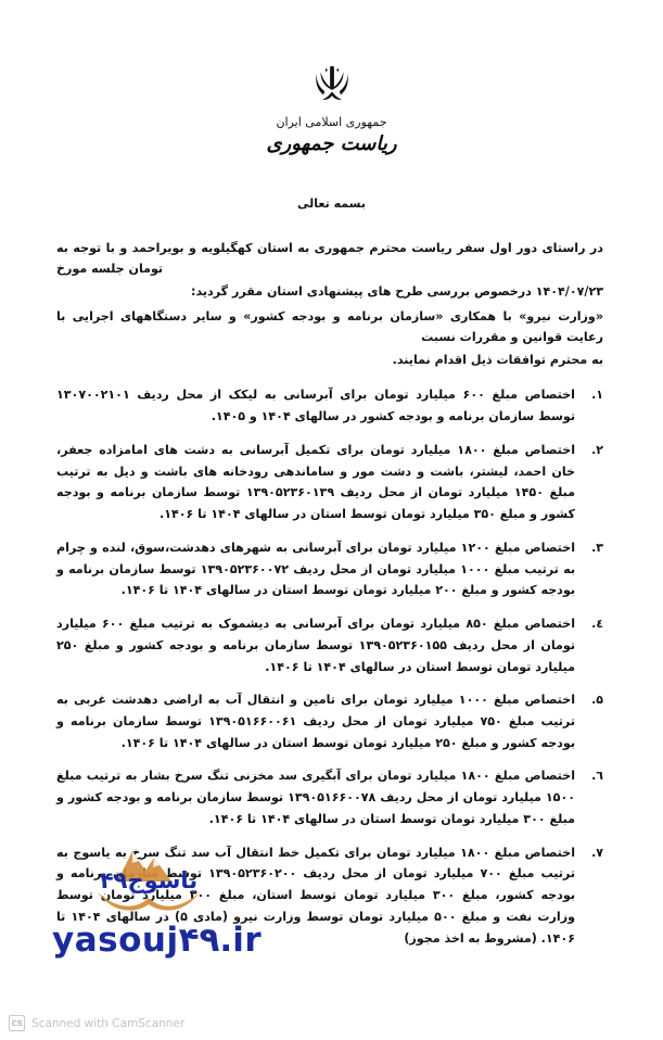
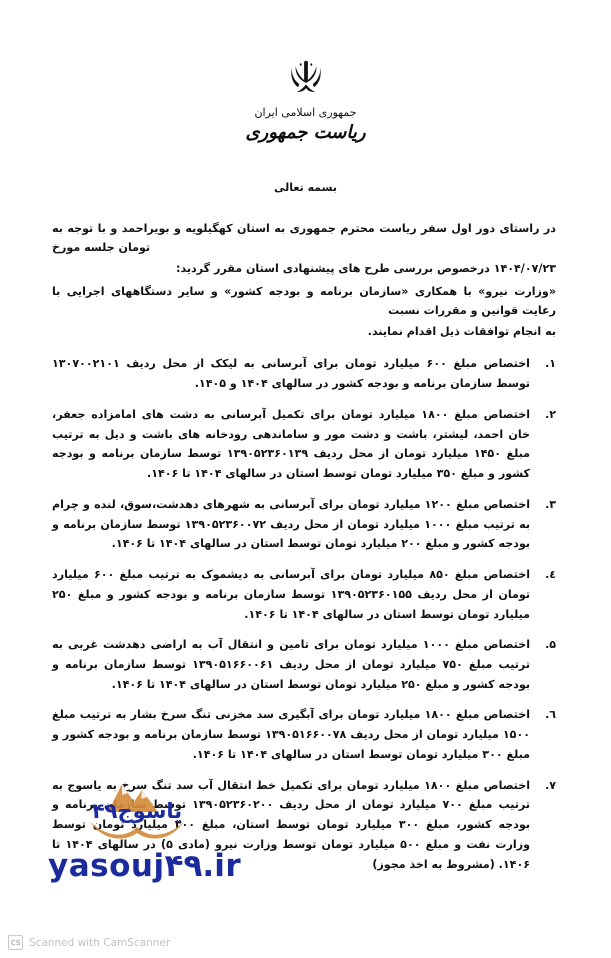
  جمهوری اسلامی ایران
  ریاست جمهوری
  بسمه تعالی
  در راستای دور اول سفر ریاست محترم جمهوری به استان کهگیلویه و بویراحمد و با توجه به تومان جلسه مورخ
  ۱۴۰۴/۰۷/۲۳ درخصوص بررسی طرح های پیشنهادی استان مقرر گردید:
  «وزارت نیرو» با همکاری «سازمان برنامه و بودجه کشور» و سایر دستگاههای اجرایی با رعایت قوانین و مقررات نسبت
- به محترم توافقات ذیل اقدام نمایند.
+ به انجام توافقات ذیل اقدام نمایند.
  ۱.
  اختصاص مبلغ ۶۰۰ میلیارد تومان برای آبرسانی به لیکک از محل ردیف ۱۳۰۷۰۰۲۱۰۱ توسط سازمان برنامه و بودجه کشور در سالهای ۱۴۰۴ و ۱۴۰۵.
  ۲.
  اختصاص مبلغ ۱۸۰۰ میلیارد تومان برای تکمیل آبرسانی به دشت های امامزاده جعفر، خان احمد، لیشتر، باشت و دشت مور و ساماندهی رودخانه های باشت و دیل به ترتیب مبلغ ۱۴۵۰ میلیارد تومان از محل ردیف ۱۳۹۰۵۲۳۶۰۱۳۹ توسط سازمان برنامه و بودجه کشور و مبلغ ۳۵۰ میلیارد تومان توسط استان در سالهای ۱۴۰۴ تا ۱۴۰۶.
  ۳.
  اختصاص مبلغ ۱۲۰۰ میلیارد تومان برای آبرسانی به شهرهای دهدشت،سوق، لنده و چرام به ترتیب مبلغ ۱۰۰۰ میلیارد تومان از محل ردیف ۱۳۹۰۵۲۳۶۰۰۷۲ توسط سازمان برنامه و بودجه کشور و مبلغ ۲۰۰ میلیارد تومان توسط استان در سالهای ۱۴۰۴ تا ۱۴۰۶.
  ٤.
  اختصاص مبلغ ۸۵۰ میلیارد تومان برای آبرسانی به دیشموک به ترتیب مبلغ ۶۰۰ میلیارد تومان از محل ردیف ۱۳۹۰۵۲۳۶۰۱۵۵ توسط سازمان برنامه و بودجه کشور و مبلغ ۲۵۰ میلیارد تومان توسط استان در سالهای ۱۴۰۴ تا ۱۴۰۶.
  ۵.
  اختصاص مبلغ ۱۰۰۰ میلیارد تومان برای تامین و انتقال آب به اراضی دهدشت غربی به ترتیب مبلغ ۷۵۰ میلیارد تومان از محل ردیف ۱۳۹۰۵۱۶۶۰۰۶۱ توسط سازمان برنامه و بودجه کشور و مبلغ ۲۵۰ میلیارد تومان توسط استان در سالهای ۱۴۰۴ تا ۱۴۰۶.
  ٦.
  اختصاص مبلغ ۱۸۰۰ میلیارد تومان برای آبگیری سد مخزنی تنگ سرخ بشار به ترتیب مبلغ ۱۵۰۰ میلیارد تومان از محل ردیف ۱۳۹۰۵۱۶۶۰۰۷۸ توسط سازمان برنامه و بودجه کشور و مبلغ ۳۰۰ میلیارد تومان توسط استان در سالهای ۱۴۰۴ تا ۱۴۰۶.
  ۷.
  اختصاص مبلغ ۱۸۰۰ میلیارد تومان برای تکمیل خط انتقال آب سد تنگ سرخ به یاسوج به ترتیب مبلغ ۷۰۰ میلیارد تومان از محل ردیف ۱۳۹۰۵۲۳۶۰۲۰۰ توسطن برنامه و بودجه کشور، مبلغ ۳۰۰ میلیارد تومان توسط استان، مبلغ ۳۰۰ میلیارد تومان توسط وزارت نفت و مبلغ ۵۰۰ میلیارد تومان توسط وزارت نیرو (مادی ۵) در سالهای ۱۴۰۴ تا ۱۴۰۶. (مشروط به اخذ مجوز)
  یاسوج۴۹
  yasouj۴۹.ir
  CS
  Scanned with CamScanner
